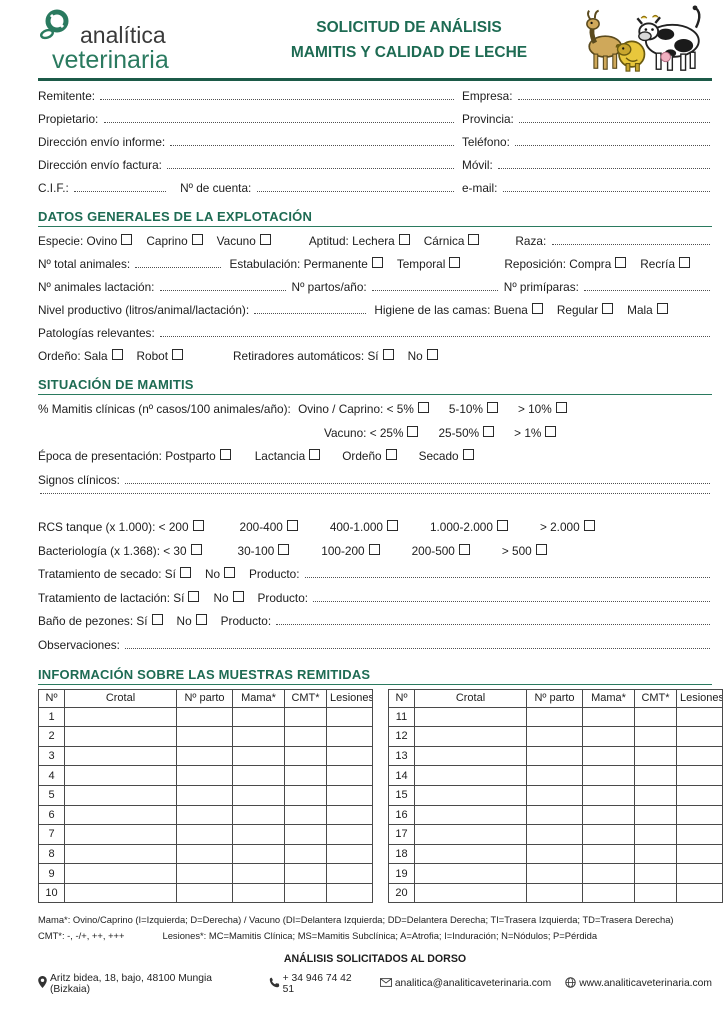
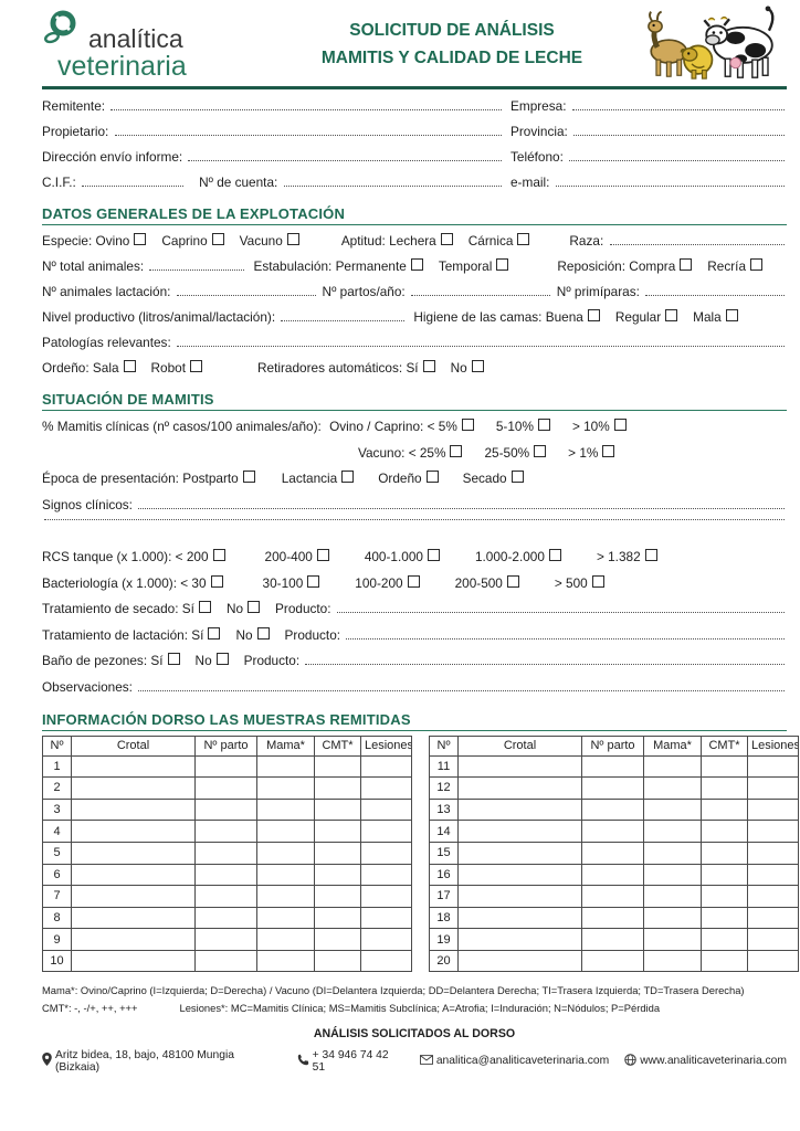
  analítica
  veterinaria
  SOLICITUD DE ANÁLISIS
  MAMITIS Y CALIDAD DE LECHE
  Remitente:
  Empresa:
  Propietario:
  Provincia:
  Dirección envío informe:
  Teléfono:
- Dirección envío factura:
- Móvil:
  C.I.F.:
  Nº de cuenta:
  e-mail:
  DATOS GENERALES DE LA EXPLOTACIÓN
  Especie:
  Ovino
  Caprino
  Vacuno
  Aptitud:
  Lechera
  Cárnica
  Raza:
  Nº total animales:
  Estabulación:
  Permanente
  Temporal
  Reposición:
  Compra
  Recría
  Nº animales lactación:
  Nº partos/año:
  Nº primíparas:
  Nivel productivo (litros/animal/lactación):
  Higiene de las camas:
  Buena
  Regular
  Mala
  Patologías relevantes:
  Ordeño:
  Sala
  Robot
  Retiradores automáticos:
  Sí
  No
  SITUACIÓN DE MAMITIS
  % Mamitis clínicas (nº casos/100 animales/año):
  Ovino / Caprino:
  < 5%
  5-10%
  > 10%
  Vacuno:
  < 25%
  25-50%
  > 1%
  Época de presentación:
  Postparto
  Lactancia
  Ordeño
  Secado
  Signos clínicos:
  RCS tanque (x 1.000):
  < 200
  200-400
  400-1.000
  1.000-2.000
- > 2.000
+ > 1.382
- Bacteriología (x 1.368):
+ Bacteriología (x 1.000):
  < 30
  30-100
  100-200
  200-500
  > 500
  Tratamiento de secado:
  Sí
  No
  Producto:
  Tratamiento de lactación:
  Sí
  No
  Producto:
  Baño de pezones:
  Sí
  No
  Producto:
  Observaciones:
- INFORMACIÓN SOBRE LAS MUESTRAS REMITIDAS
+ INFORMACIÓN DORSO LAS MUESTRAS REMITIDAS
  Nº	Crotal	Nº parto	Mama*	CMT*	Lesiones
  1
  2
  3
  4
  5
  6
  7
  8
  9
  10
  Nº	Crotal	Nº parto	Mama*	CMT*	Lesiones
  11
  12
  13
  14
  15
  16
  17
  18
  19
  20
  Mama*: Ovino/Caprino (I=Izquierda; D=Derecha) / Vacuno (DI=Delantera Izquierda; DD=Delantera Derecha; TI=Trasera Izquierda; TD=Trasera Derecha)
  CMT*: -, -/+, ++, +++
  Lesiones*: MC=Mamitis Clínica; MS=Mamitis Subclínica; A=Atrofia; I=Induración; N=Nódulos; P=Pérdida
  ANÁLISIS SOLICITADOS AL DORSO
  Aritz bidea, 18, bajo, 48100 Mungia (Bizkaia)
  + 34 946 74 42 51
  analitica@analiticaveterinaria.com
  www.analiticaveterinaria.com
